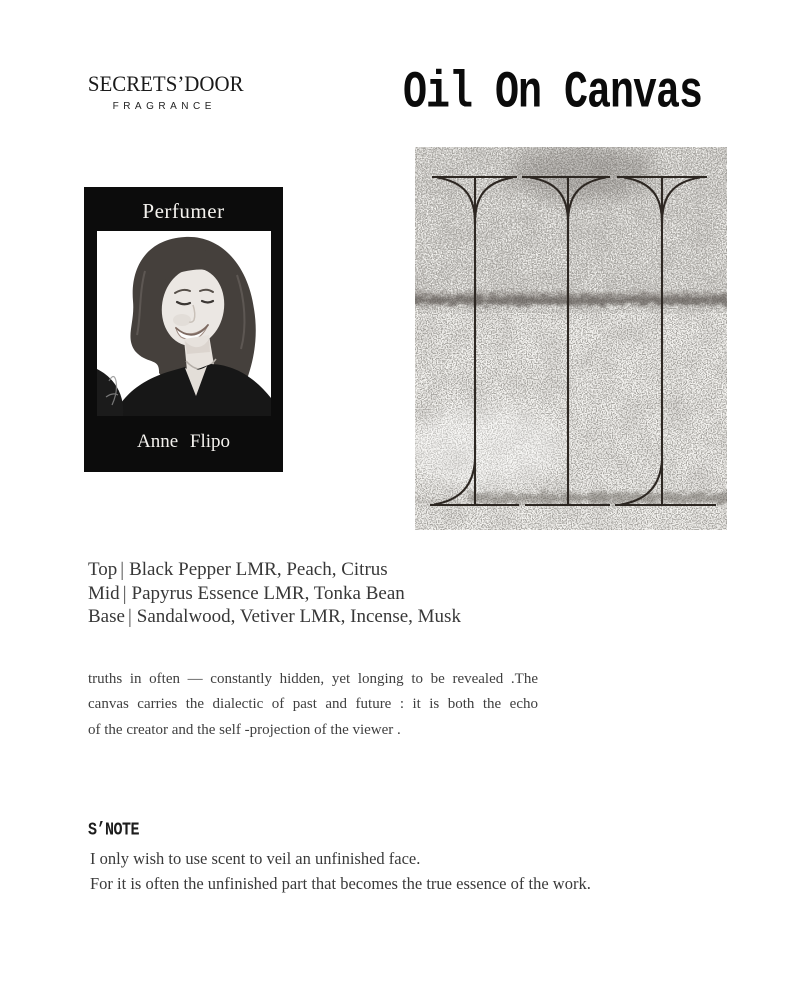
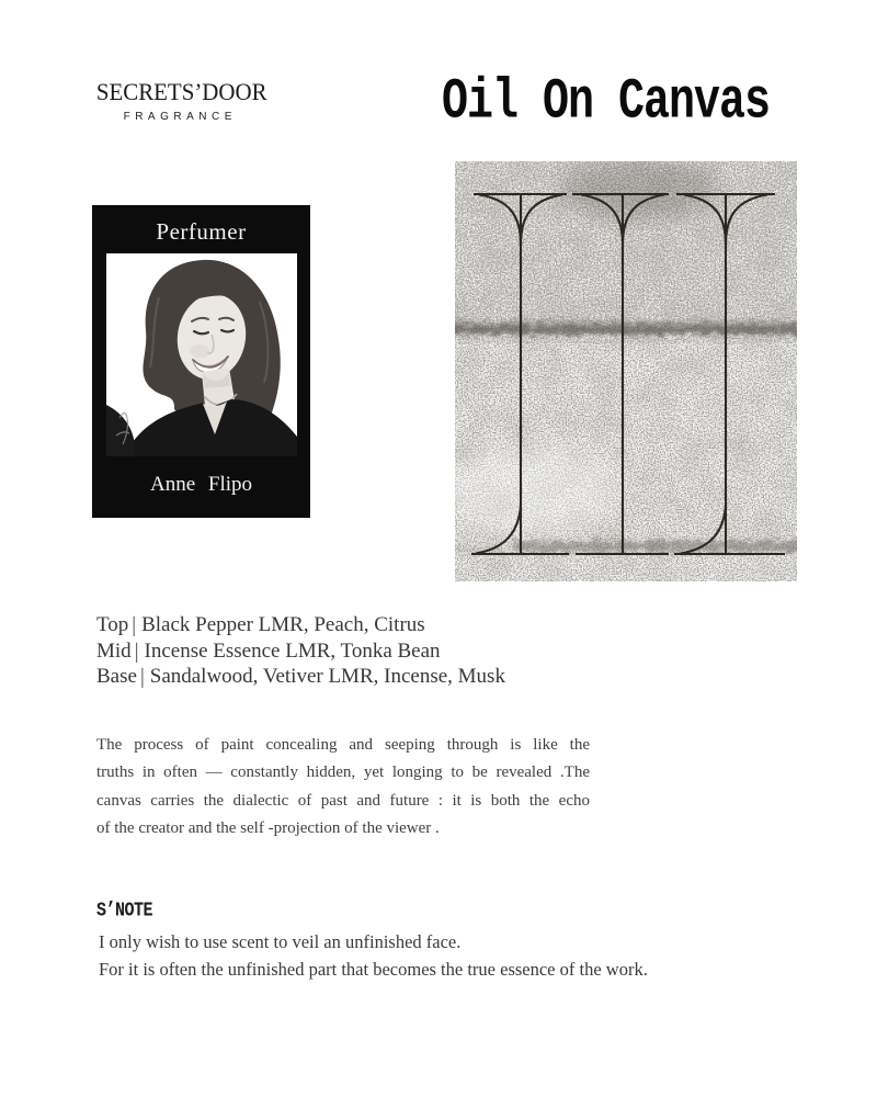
  SECRETS’DOOR
  FRAGRANCE
  Oil On Canvas
  Perfumer
  Anne Flipo
  Top | Black Pepper LMR, Peach, Citrus
- Mid | Papyrus Essence LMR, Tonka Bean
+ Mid | Incense Essence LMR, Tonka Bean
  Base | Sandalwood, Vetiver LMR, Incense, Musk
+ The process of paint concealing and seeping through is like the
  truths in often — constantly hidden, yet longing to be revealed .The
  canvas carries the dialectic of past and future : it is both the echo
  of the creator and the self -projection of the viewer .
  S’NOTE
  I only wish to use scent to veil an unfinished face.
  For it is often the unfinished part that becomes the true essence of the work.
